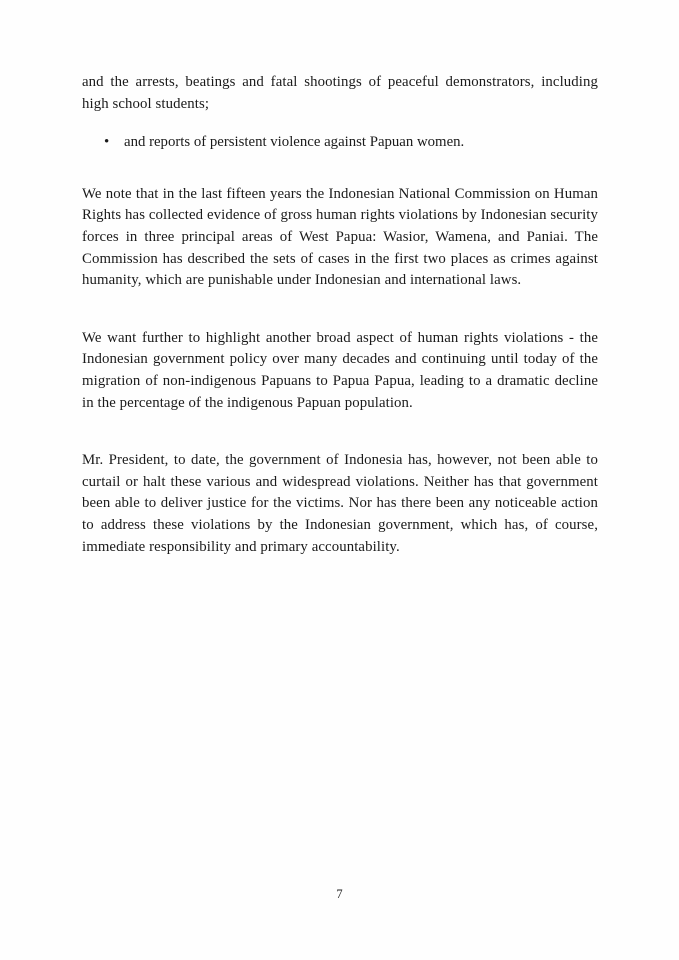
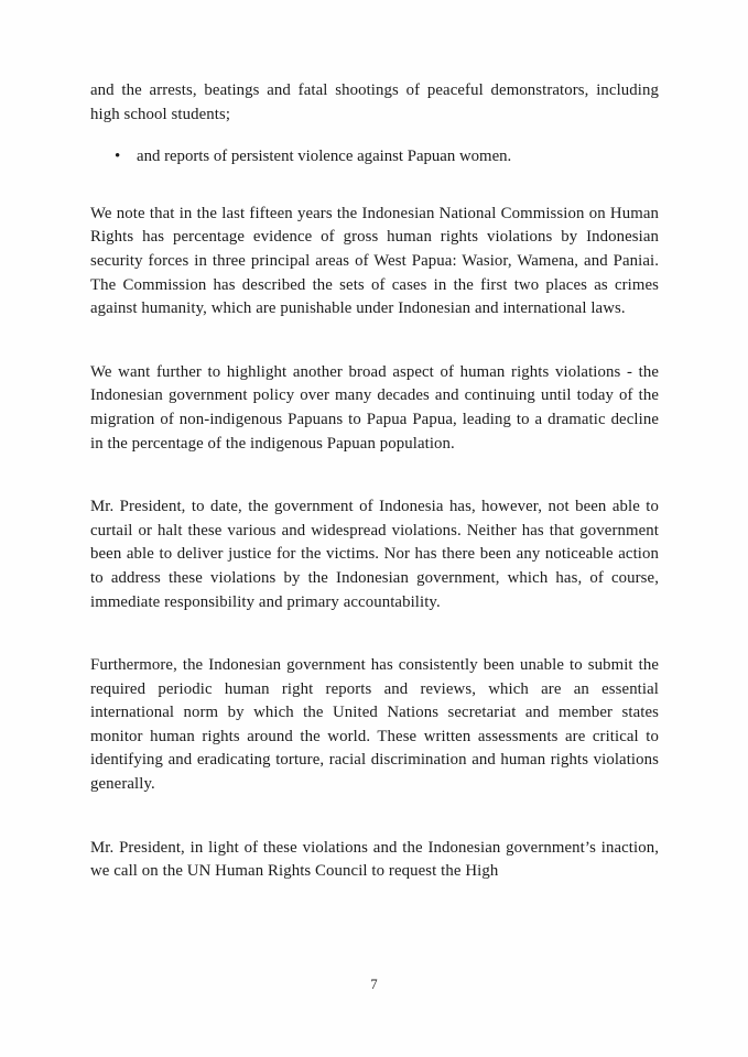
  and the arrests, beatings and fatal shootings of peaceful demonstrators, including high school students;
  •
  and reports of persistent violence against Papuan women.
- We note that in the last fifteen years the Indonesian National Commission on Human Rights has collected evidence of gross human rights violations by Indonesian security forces in three principal areas of West Papua: Wasior, Wamena, and Paniai. The Commission has described the sets of cases in the first two places as crimes against humanity, which are punishable under Indonesian and international laws.
+ We note that in the last fifteen years the Indonesian National Commission on Human Rights has percentage evidence of gross human rights violations by Indonesian security forces in three principal areas of West Papua: Wasior, Wamena, and Paniai. The Commission has described the sets of cases in the first two places as crimes against humanity, which are punishable under Indonesian and international laws.
  We want further to highlight another broad aspect of human rights violations - the Indonesian government policy over many decades and continuing until today of the migration of non-indigenous Papuans to Papua Papua, leading to a dramatic decline in the percentage of the indigenous Papuan population.
  Mr. President, to date, the government of Indonesia has, however, not been able to curtail or halt these various and widespread violations. Neither has that government been able to deliver justice for the victims. Nor has there been any noticeable action to address these violations by the Indonesian government, which has, of course, immediate responsibility and primary accountability.
+ Furthermore, the Indonesian government has consistently been unable to submit the required periodic human right reports and reviews, which are an essential international norm by which the United Nations secretariat and member states monitor human rights around the world. These written assessments are critical to identifying and eradicating torture, racial discrimination and human rights violations generally.
+ Mr. President, in light of these violations and the Indonesian government’s inaction, we call on the UN Human Rights Council to request the High
  7
